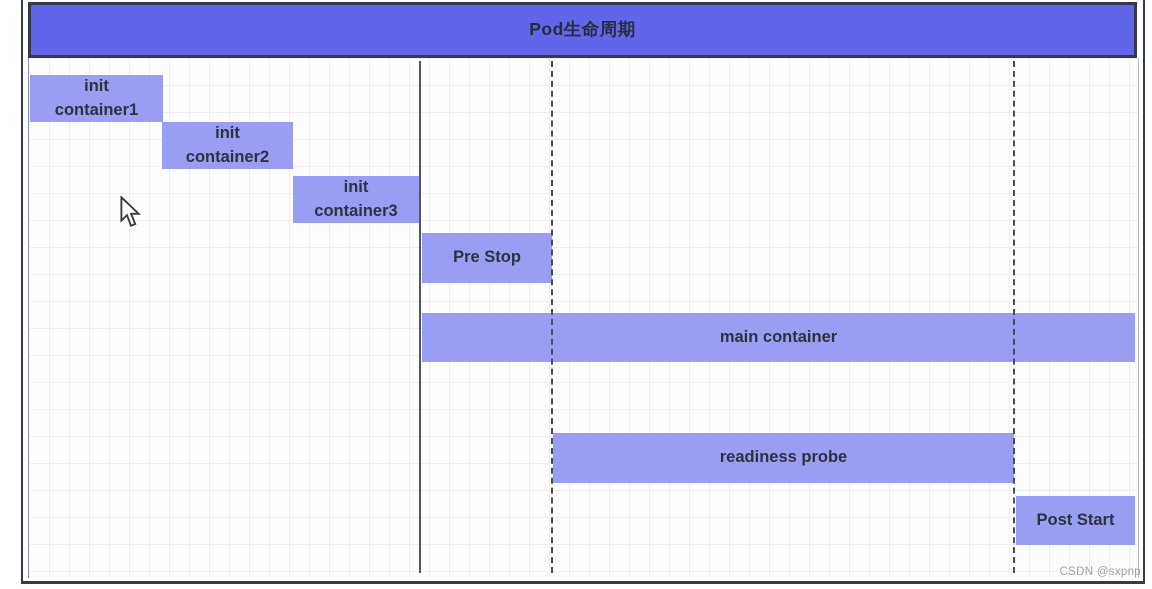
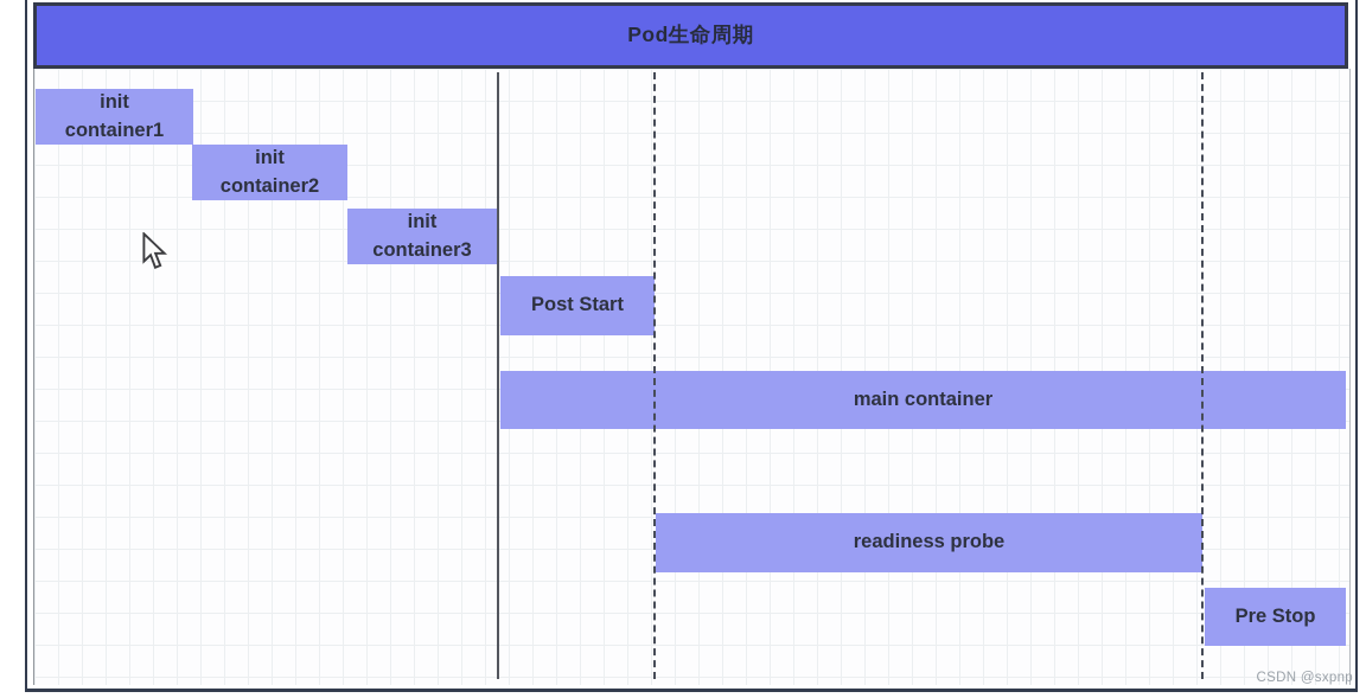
  Pod生命周期
  init
  container1
  init
  container2
  init
  container3
- Pre Stop
+ Post Start
  main container
  readiness probe
- Post Start
+ Pre Stop
  CSDN @sxpnp
